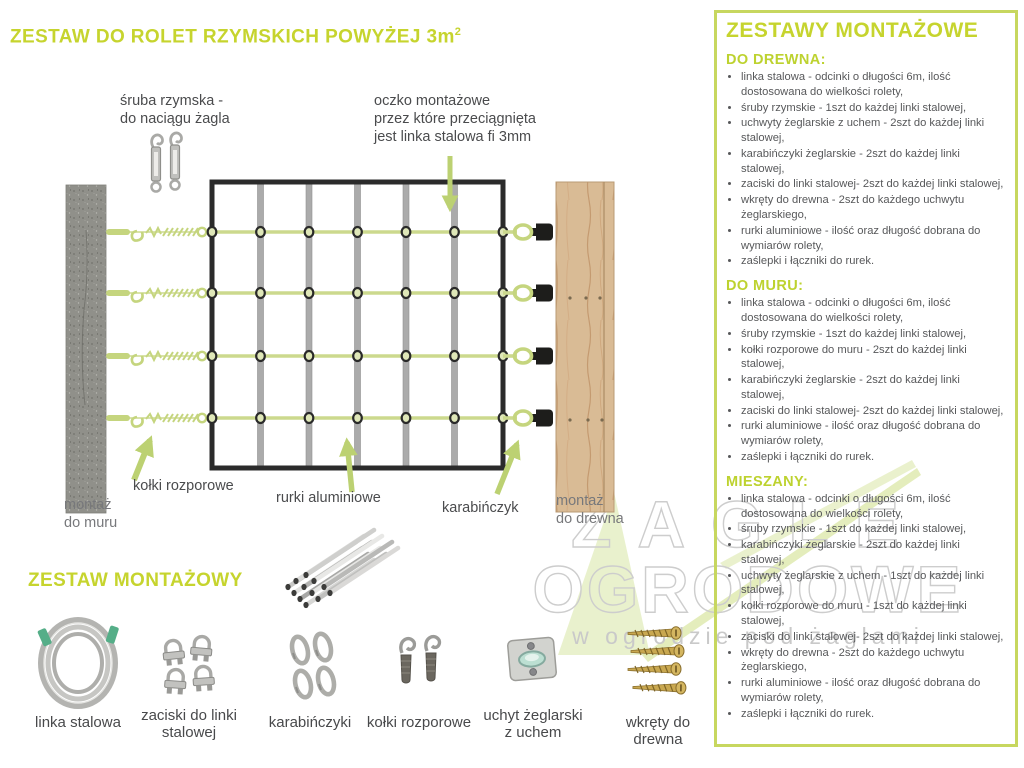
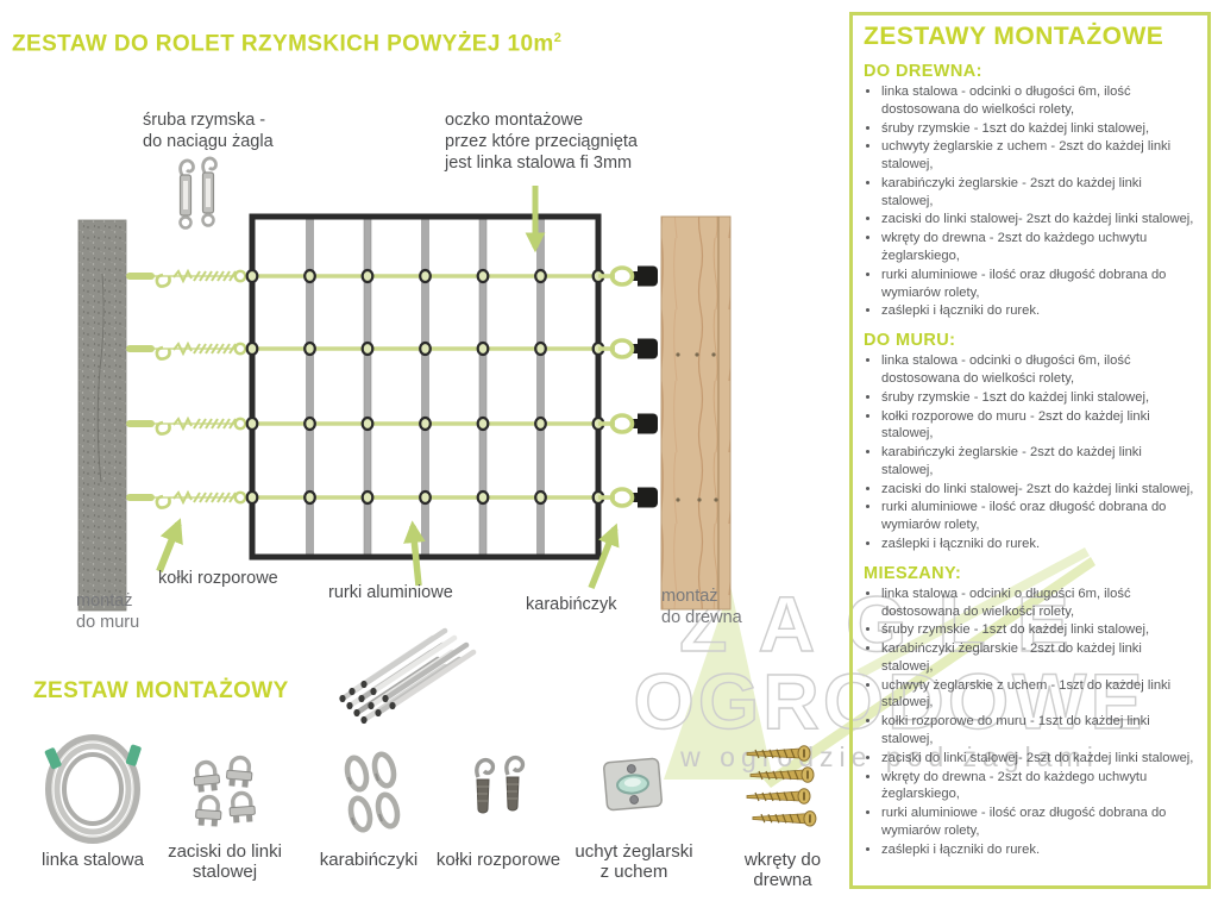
  ŻAGLE
  OGRODOWE
  w ogrzie pod żaglami
- ZESTAW DO ROLET RZYMSKICH POWYŻEJ 3m2
+ ZESTAW DO ROLET RZYMSKICH POWYŻEJ 10m2
  śruba rzymska -
  do naciągu żagla
  oczko montażowe
  przez które przeciągnięta
  jest linka stalowa fi 3mm
  kołki rozporowe
  montaż
  do muru
  rurki aluminiowe
  karabińczyk
  montaż
  do drewna
  ZESTAW MONTAŻOWY
  linka stalowa
  zaciski do linki stalowej
  karabińczyki
  kołki rozporowe
  uchyt żeglarski z uchem
  wkręty do drewna
  ZESTAWY MONTAŻOWE
  DO DREWNA:
  linka stalowa - odcinki o długości 6m, ilość dostosowana do wielkości rolety,
  śruby rzymskie - 1szt do każdej linki stalowej,
  uchwyty żeglarskie z uchem - 2szt do każdej linki stalowej,
  karabińczyki żeglarskie - 2szt do każdej linki stalowej,
  zaciski do linki stalowej- 2szt do każdej linki stalowej,
  wkręty do drewna - 2szt do każdego uchwytu żeglarskiego,
  rurki aluminiowe - ilość oraz długość dobrana do wymiarów rolety,
  zaślepki i łączniki do rurek.
  DO MURU:
  linka stalowa - odcinki o długości 6m, ilość dostosowana do wielkości rolety,
  śruby rzymskie - 1szt do każdej linki stalowej,
  kołki rozporowe do muru - 2szt do każdej linki stalowej,
  karabińczyki żeglarskie - 2szt do każdej linki stalowej,
  zaciski do linki stalowej- 2szt do każdej linki stalowej,
  rurki aluminiowe - ilość oraz długość dobrana do wymiarów rolety,
  zaślepki i łączniki do rurek.
  MIESZANY:
  linka stalowa - odcinki o długości 6m, ilość dostosowana do wielkości rolety,
  śruby rzymskie - 1szt do każdej linki stalowej,
  karabińczyki żeglarskie - 2szt do każdej linki stalowej,
  uchwyty żeglarskie z uchem - 1szt do każdej linki stalowej,
  kołki rozporowe do muru - 1szt do każdej linki stalowej,
  zaciski do linki stalowej- 2szt do każdej linki stalowej,
  wkręty do drewna - 2szt do każdego uchwytu żeglarskiego,
  rurki aluminiowe - ilość oraz długość dobrana do wymiarów rolety,
  zaślepki i łączniki do rurek.
